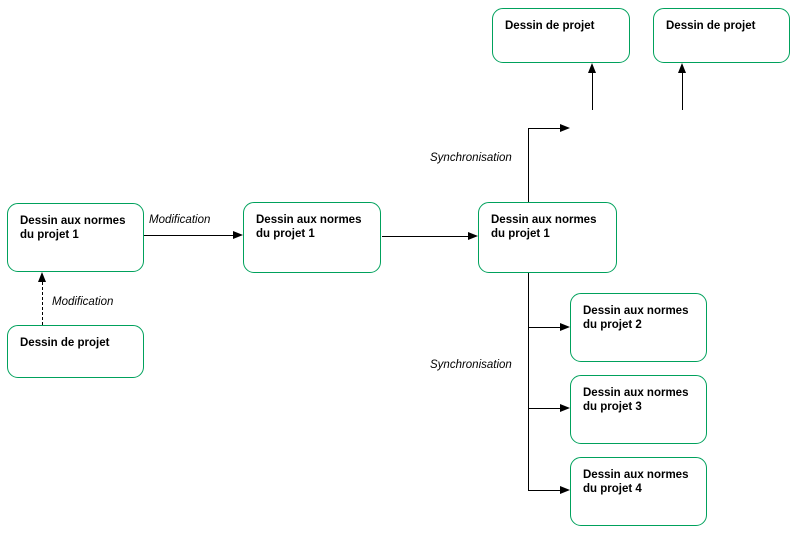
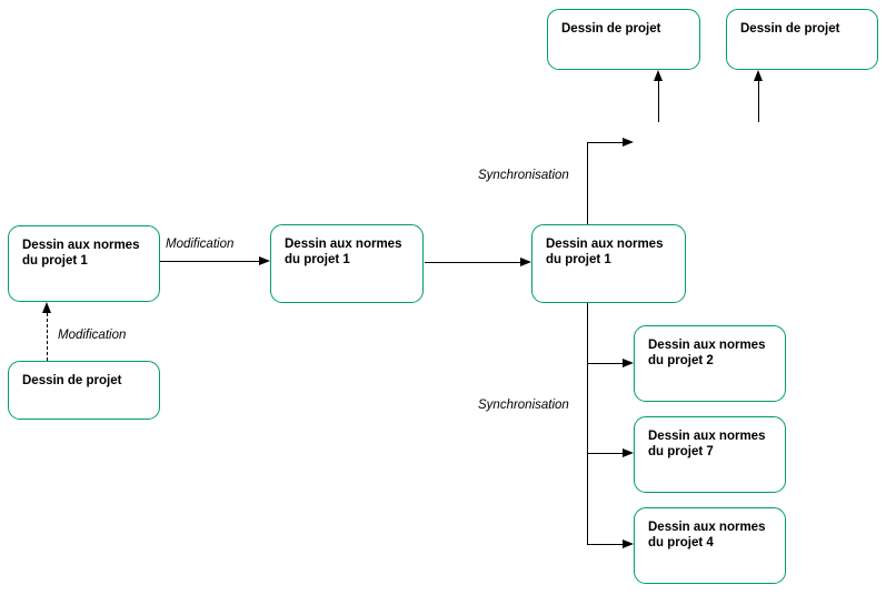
  Dessin aux normes
  du projet 1
  Dessin de projet
  Dessin aux normes
  du projet 1
  Dessin aux normes
  du projet 1
  Dessin de projet
  Dessin de projet
  Dessin aux normes
  du projet 2
  Dessin aux normes
- du projet 3
+ du projet 7
  Dessin aux normes
  du projet 4
  Modification
  Modification
  Synchronisation
  Synchronisation
